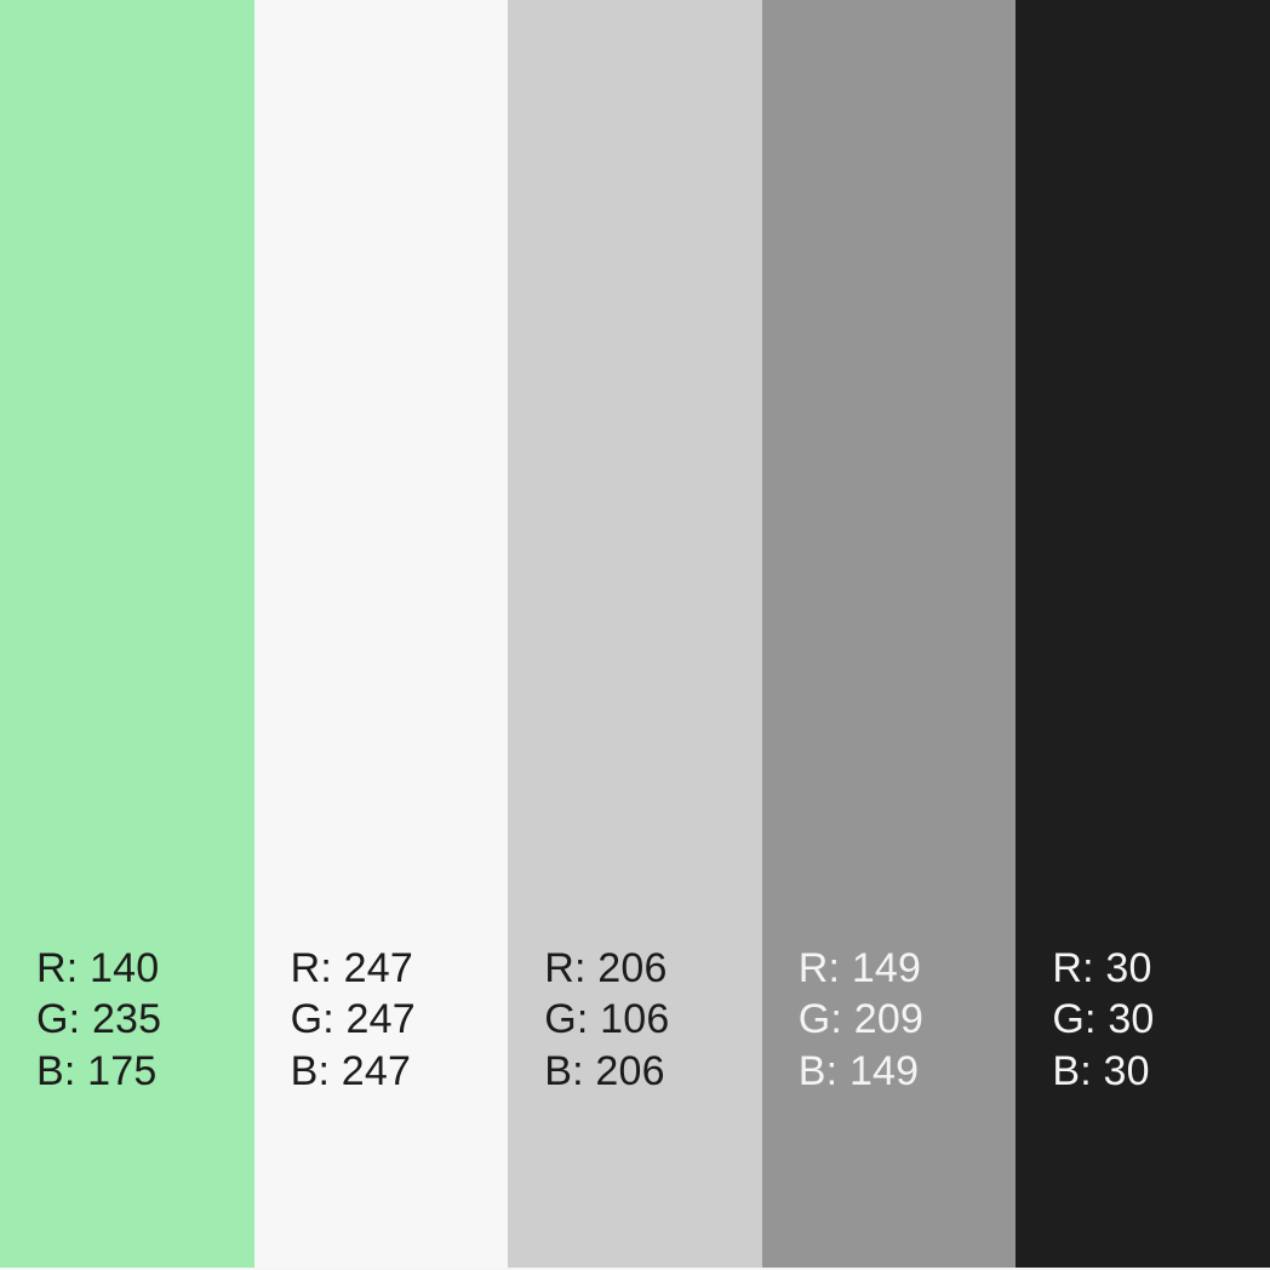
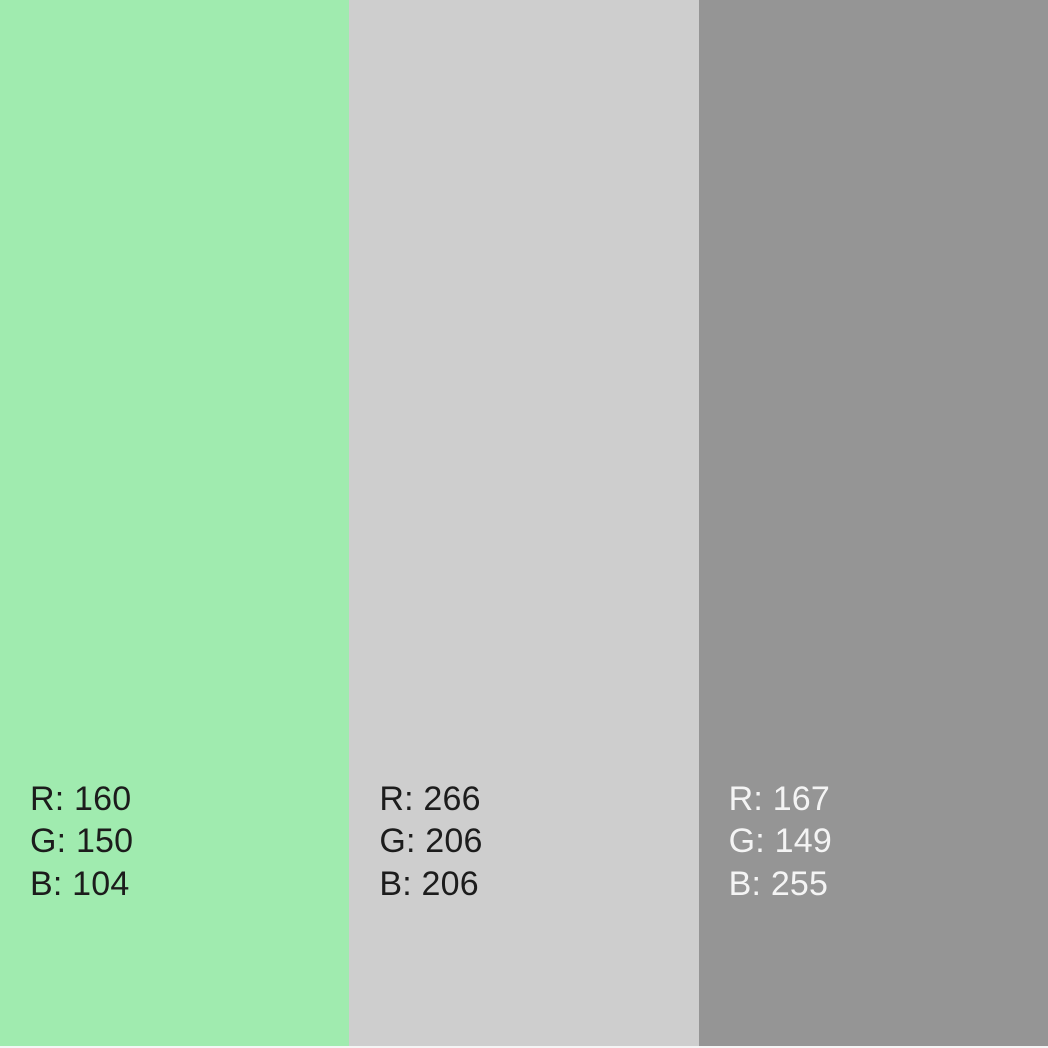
- R: 140
+ R: 160
- G: 235
+ G: 150
- B: 175
+ B: 104
- R: 247
- G: 247
- B: 247
- R: 206
+ R: 266
- G: 106
+ G: 206
  B: 206
- R: 149
+ R: 167
- G: 209
+ G: 149
- B: 149
+ B: 255
- R: 30
- G: 30
- B: 30
